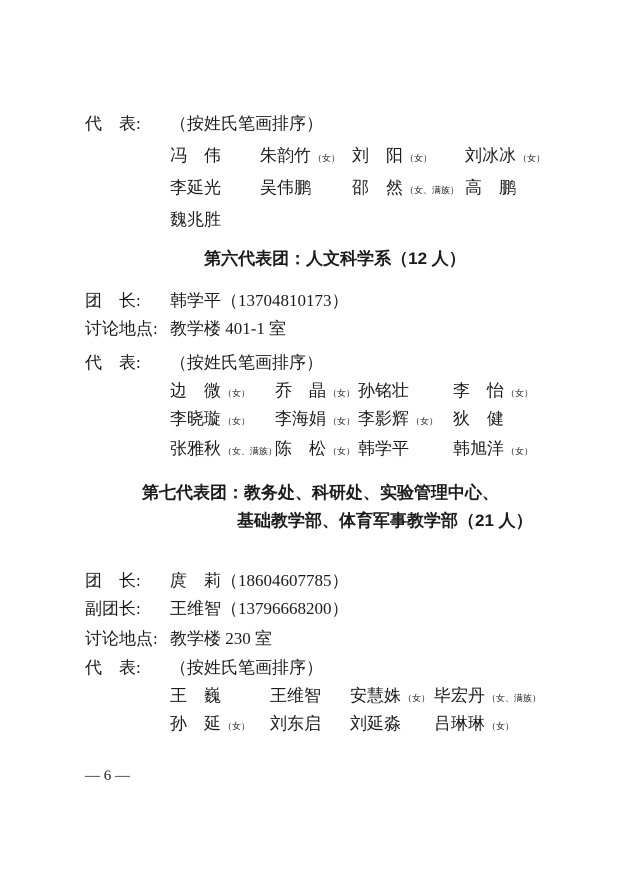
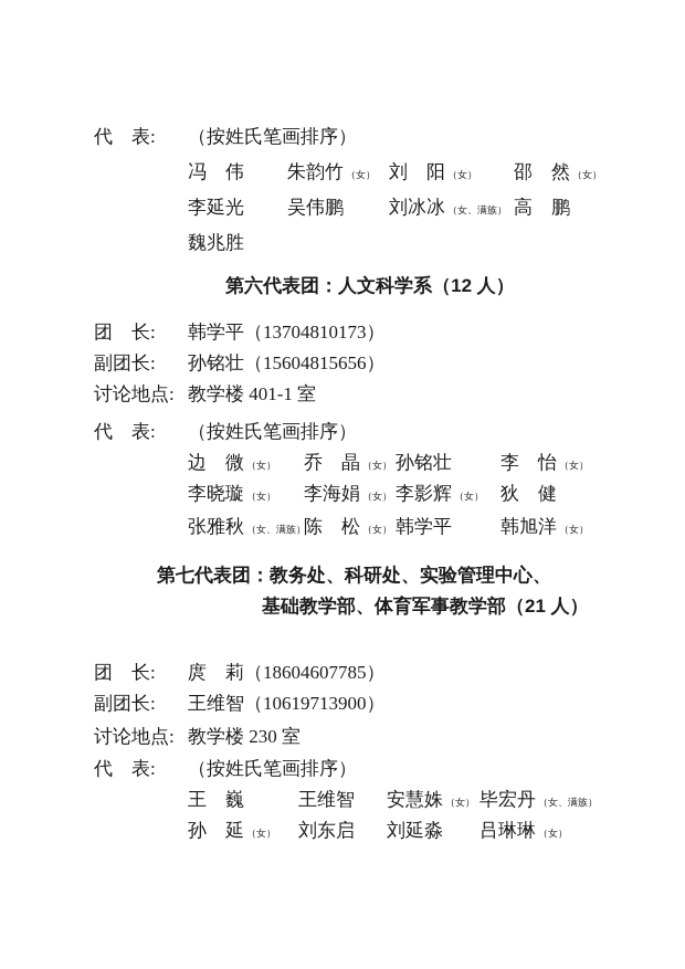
  代 表: （按姓氏笔画排序）
  冯 伟
  朱韵竹 （女）
  刘 阳 （女）
- 刘冰冰 （女）
+ 邵 然 （女）
  李延光
  吴伟鹏
- 邵 然 （女、满族）
+ 刘冰冰 （女、满族）
  高 鹏
  魏兆胜
  第六代表团：人文科学系（12 人）
  团 长: 韩学平（13704810173）
+ 副团长: 孙铭壮（15604815656）
  讨论地点: 教学楼 401-1 室
  代 表: （按姓氏笔画排序）
  边 微 （女）
  乔 晶 （女）
  孙铭壮
  李 怡 （女）
  李晓璇 （女）
  李海娟 （女）
  李影辉 （女）
  狄 健
  张雅秋 （女、满族）
  陈 松 （女）
  韩学平
  韩旭洋 （女）
  第七代表团：教务处、科研处、实验管理中心、
  基础教学部、体育军事教学部（21 人）
  团 长: 庹 莉（18604607785）
- 副团长: 王维智（13796668200）
+ 副团长: 王维智（10619713900）
  讨论地点: 教学楼 230 室
  代 表: （按姓氏笔画排序）
  王 巍
  王维智
  安慧姝 （女）
  毕宏丹 （女、满族）
  孙 延 （女）
  刘东启
  刘延淼
  吕琳琳 （女）
- — 6 —
